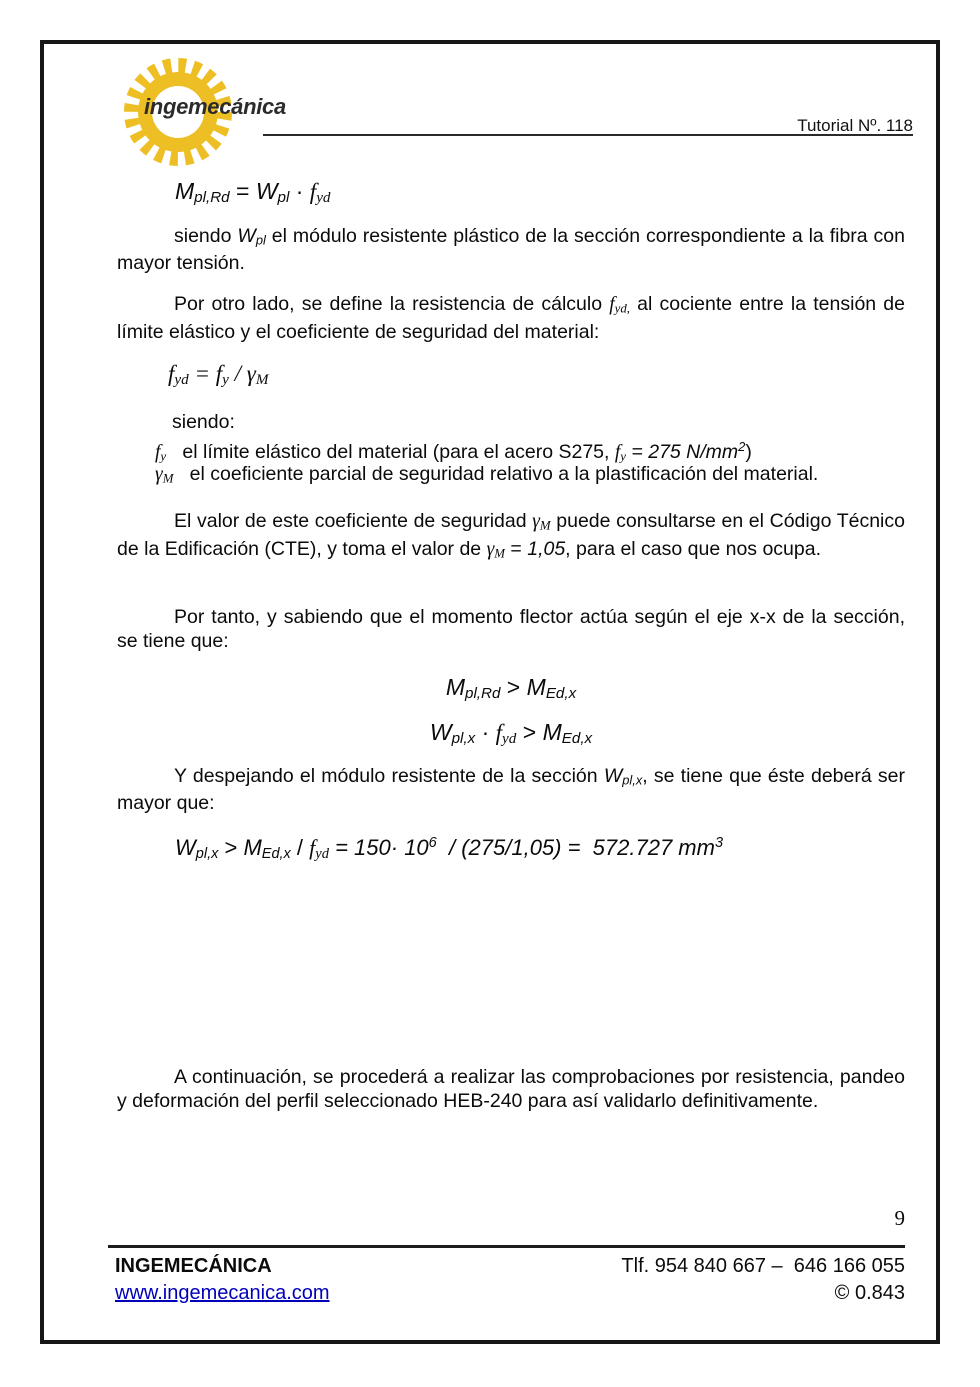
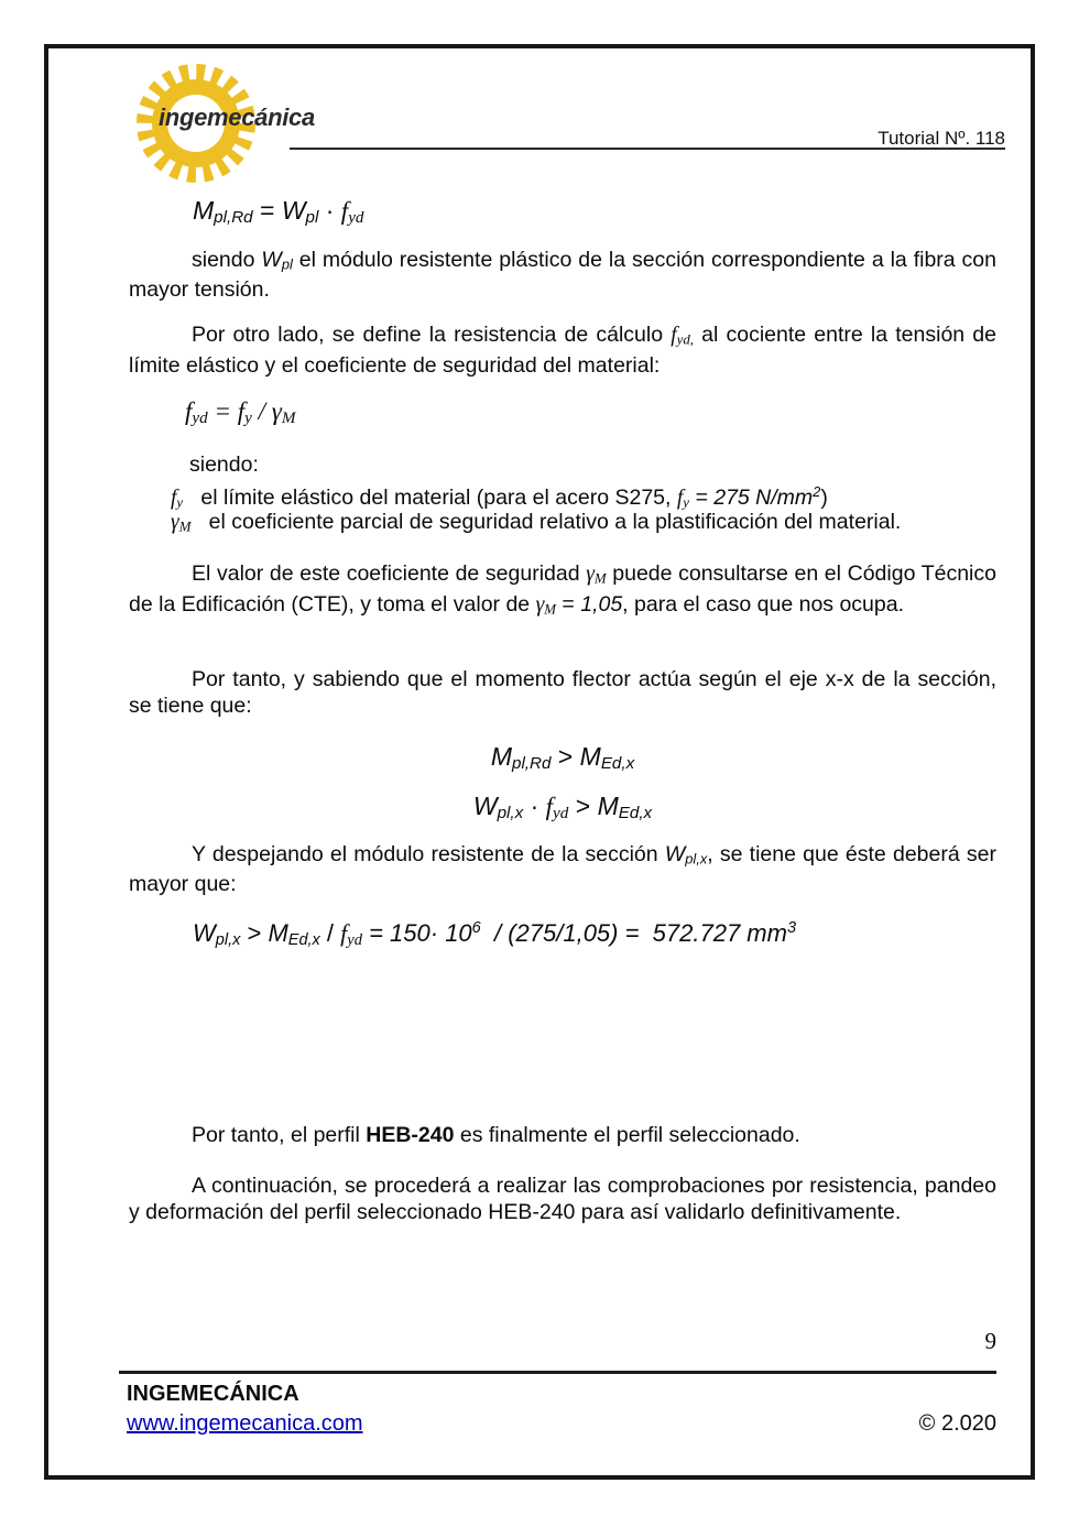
  ingemecánica
  Tutorial Nº. 118
  Mpl,Rd = Wpl · fyd
  siendo Wpl el módulo resistente plástico de la sección correspondiente a la fibra con mayor tensión.
  Por otro lado, se define la resistencia de cálculo fyd, al cociente entre la tensión de límite elástico y el coeficiente de seguridad del material:
  fyd = fy / γM
  siendo:
  fy el límite elástico del material (para el acero S275, fy = 275 N/mm2)
  γM el coeficiente parcial de seguridad relativo a la plastificación del material.
  El valor de este coeficiente de seguridad γM puede consultarse en el Código Técnico de la Edificación (CTE), y toma el valor de γM = 1,05, para el caso que nos ocupa.
  Por tanto, y sabiendo que el momento flector actúa según el eje x-x de la sección, se tiene que:
  Mpl,Rd > MEd,x
  Wpl,x · fyd > MEd,x
  Y despejando el módulo resistente de la sección Wpl,x, se tiene que éste deberá ser mayor que:
  Wpl,x > MEd,x / fyd = 150· 106 / (275/1,05) = 572.727 mm3
+ Por tanto, el perfil HEB-240 es finalmente el perfil seleccionado.
  A continuación, se procederá a realizar las comprobaciones por resistencia, pandeo y deformación del perfil seleccionado HEB-240 para así validarlo definitivamente.
  9
  INGEMECÁNICA
  www.ingemecanica.com
- Tlf. 954 840 667 – 646 166 055
- © 0.843
+ © 2.020
